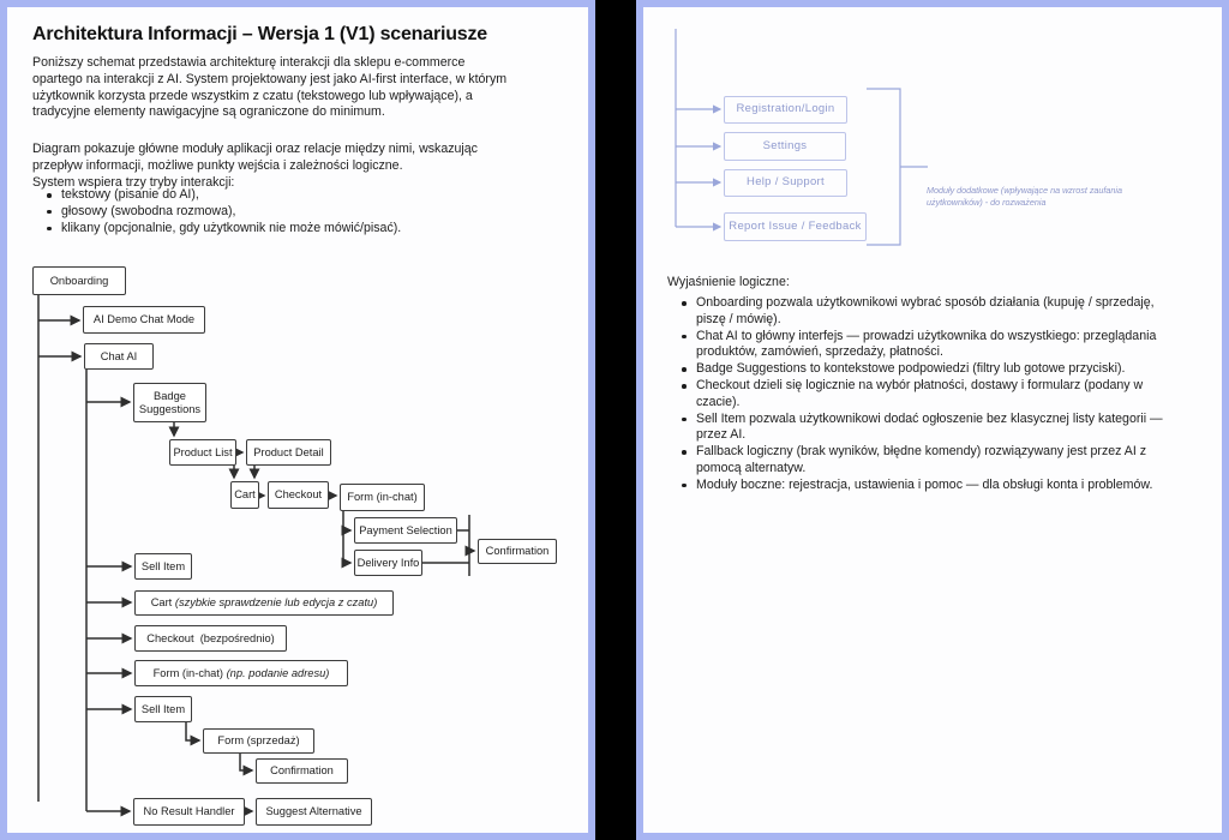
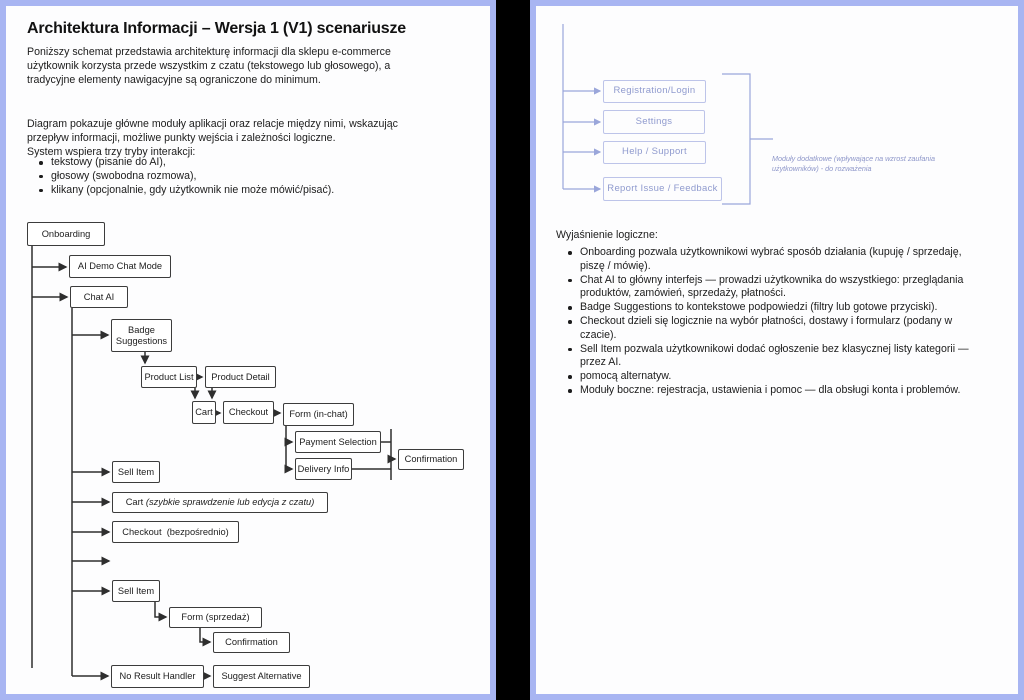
  Architektura Informacji – Wersja 1 (V1) scenariusze
- Poniższy schemat przedstawia architekturę interakcji dla sklepu e-commerce
+ Poniższy schemat przedstawia architekturę informacji dla sklepu e-commerce
- opartego na interakcji z AI. System projektowany jest jako AI-first interface, w którym
- użytkownik korzysta przede wszystkim z czatu (tekstowego lub wpływające), a
+ użytkownik korzysta przede wszystkim z czatu (tekstowego lub głosowego), a
  tradycyjne elementy nawigacyjne są ograniczone do minimum.
  Diagram pokazuje główne moduły aplikacji oraz relacje między nimi, wskazując
  przepływ informacji, możliwe punkty wejścia i zależności logiczne.
  System wspiera trzy tryby interakcji:
  tekstowy (pisanie do AI),
  głosowy (swobodna rozmowa),
  klikany (opcjonalnie, gdy użytkownik nie może mówić/pisać).
  Onboarding
  AI Demo Chat Mode
  Chat AI
  Badge Suggestions
  Product List
  Product Detail
  Cart
  Checkout
  Form (in-chat)
  Payment Selection
  Delivery Info
  Confirmation
  Sell Item
  Cart (szybkie sprawdzenie lub edycja z czatu)
  Checkout (bezpośrednio)
- Form (in-chat) (np. podanie adresu)
  Sell Item
  Form (sprzedaż)
  Confirmation
  No Result Handler
  Suggest Alternative
  Registration/Login
  Settings
  Help / Support
  Report Issue / Feedback
  Moduły dodatkowe (wpływające na wzrost zaufania
  użytkowników) - do rozważenia
  Wyjaśnienie logiczne:
  Onboarding pozwala użytkownikowi wybrać sposób działania (kupuję / sprzedaję,
  piszę / mówię).
  Chat AI to główny interfejs — prowadzi użytkownika do wszystkiego: przeglądania
  produktów, zamówień, sprzedaży, płatności.
  Badge Suggestions to kontekstowe podpowiedzi (filtry lub gotowe przyciski).
  Checkout dzieli się logicznie na wybór płatności, dostawy i formularz (podany w
  czacie).
  Sell Item pozwala użytkownikowi dodać ogłoszenie bez klasycznej listy kategorii —
  przez AI.
- Fallback logiczny (brak wyników, błędne komendy) rozwiązywany jest przez AI z
  pomocą alternatyw.
  Moduły boczne: rejestracja, ustawienia i pomoc — dla obsługi konta i problemów.
